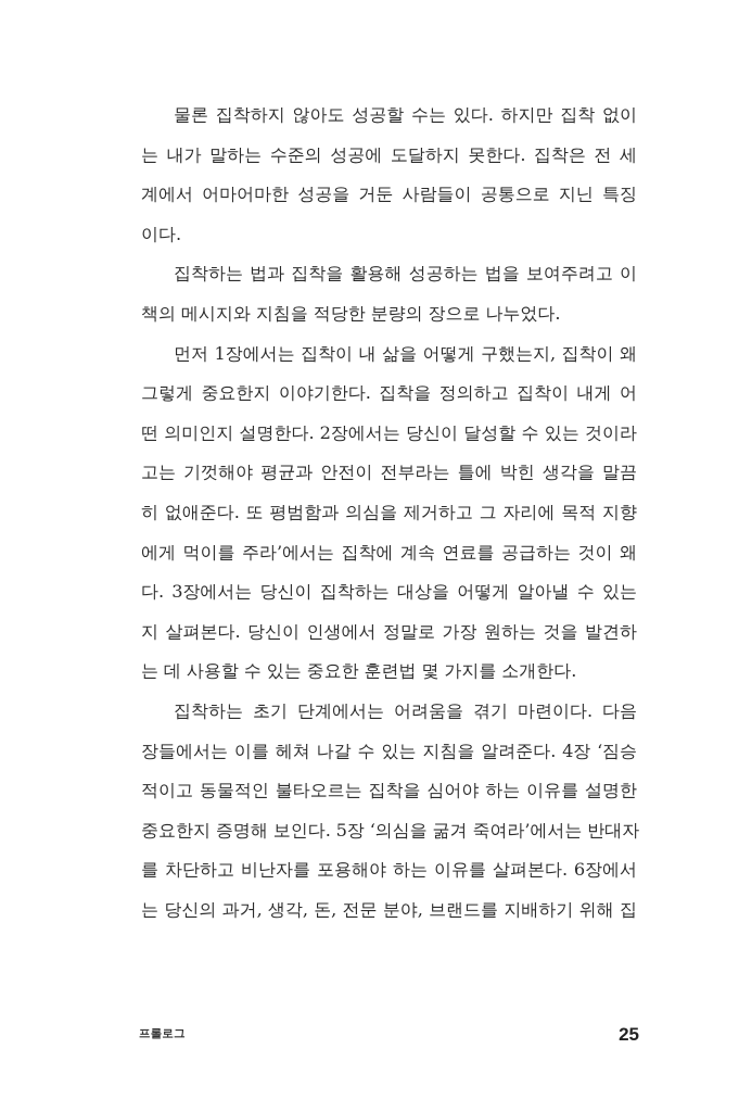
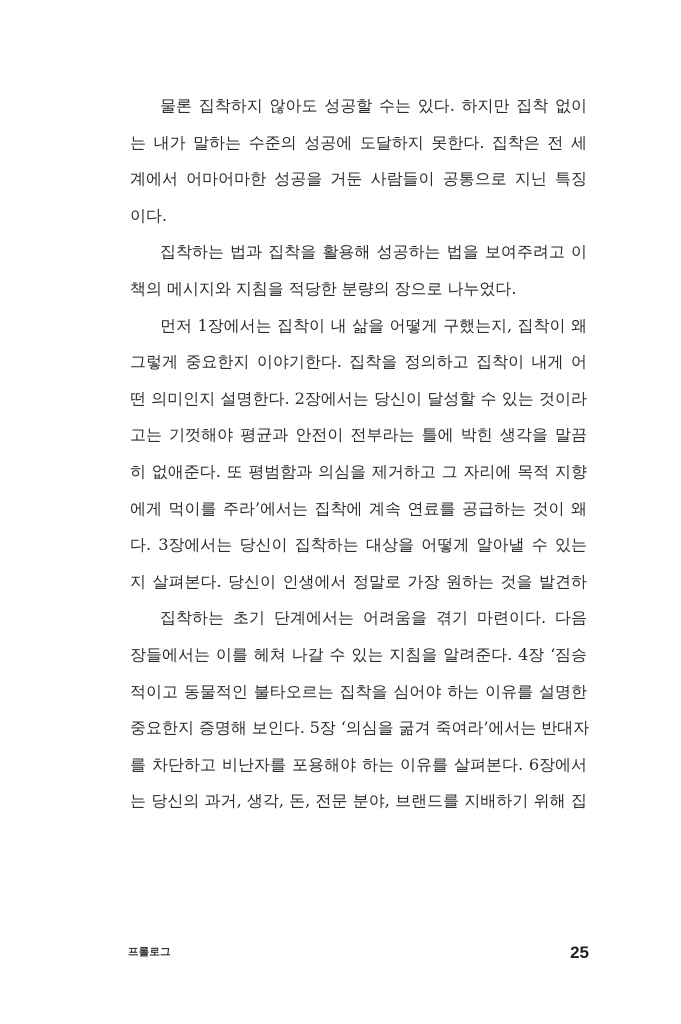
  물론 집착하지 않아도 성공할 수는 있다. 하지만 집착 없이
  는 내가 말하는 수준의 성공에 도달하지 못한다. 집착은 전 세
  계에서 어마어마한 성공을 거둔 사람들이 공통으로 지닌 특징
  이다.
  집착하는 법과 집착을 활용해 성공하는 법을 보여주려고 이
  책의 메시지와 지침을 적당한 분량의 장으로 나누었다.
  먼저 1장에서는 집착이 내 삶을 어떻게 구했는지, 집착이 왜
  그렇게 중요한지 이야기한다. 집착을 정의하고 집착이 내게 어
  떤 의미인지 설명한다. 2장에서는 당신이 달성할 수 있는 것이라
  고는 기껏해야 평균과 안전이 전부라는 틀에 박힌 생각을 말끔
  히 없애준다. 또 평범함과 의심을 제거하고 그 자리에 목적 지향
  에게 먹이를 주라’에서는 집착에 계속 연료를 공급하는 것이 왜
  다. 3장에서는 당신이 집착하는 대상을 어떻게 알아낼 수 있는
  지 살펴본다. 당신이 인생에서 정말로 가장 원하는 것을 발견하
- 는 데 사용할 수 있는 중요한 훈련법 몇 가지를 소개한다.
  집착하는 초기 단계에서는 어려움을 겪기 마련이다. 다음
  장들에서는 이를 헤쳐 나갈 수 있는 지침을 알려준다. 4장 ‘짐승
  적이고 동물적인 불타오르는 집착을 심어야 하는 이유를 설명한
  중요한지 증명해 보인다. 5장 ‘의심을 굶겨 죽여라’에서는 반대자
  를 차단하고 비난자를 포용해야 하는 이유를 살펴본다. 6장에서
  는 당신의 과거, 생각, 돈, 전문 분야, 브랜드를 지배하기 위해 집
  프롤로그
  25
